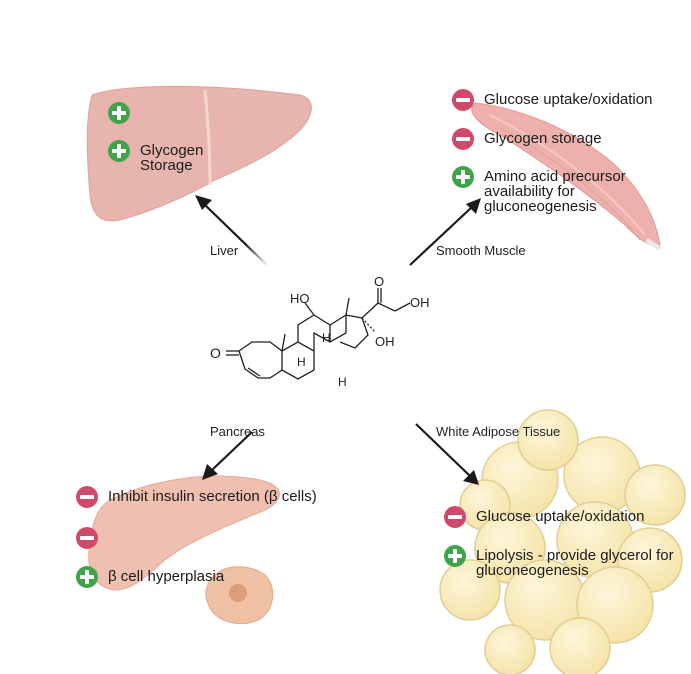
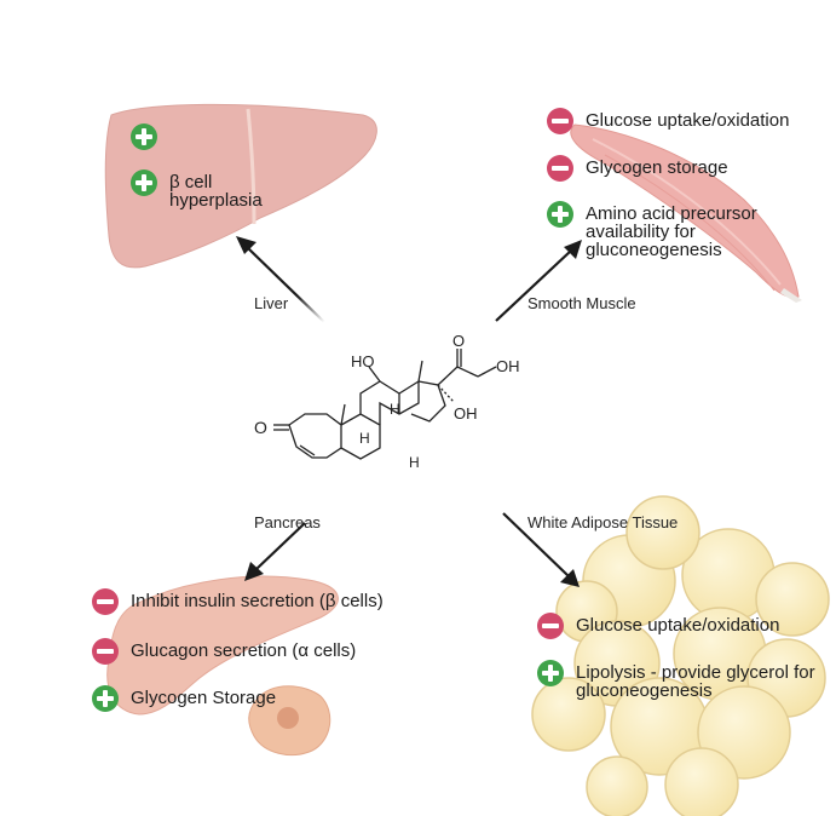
  HO
  O
  OH
  O
  OH
  H
  H
  H
  Liver
  Smooth Muscle
  Pancreas
  White Adipose Tissue
- Glycogen Storage
+ β cell hyperplasia
  Glucose uptake/oxidation
  Glycogen storage
  Amino acid precursor availability for gluconeogenesis
  Inhibit insulin secretion (β cells)
+ Glucagon secretion (α cells)
- β cell hyperplasia
+ Glycogen Storage
  Glucose uptake/oxidation
  Lipolysis - provide glycerol for gluconeogenesis
